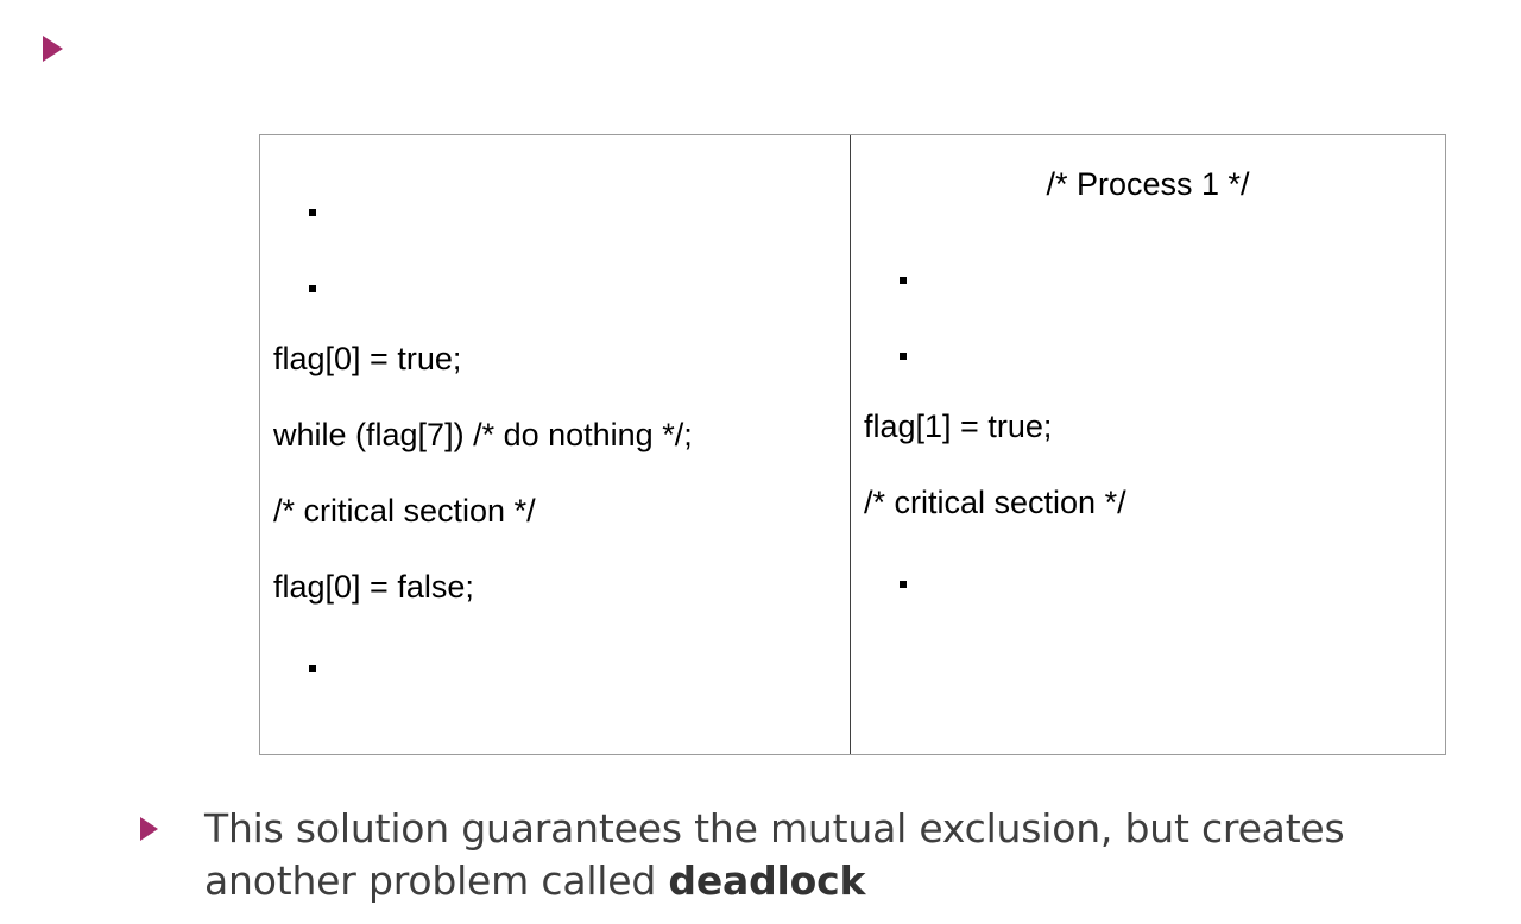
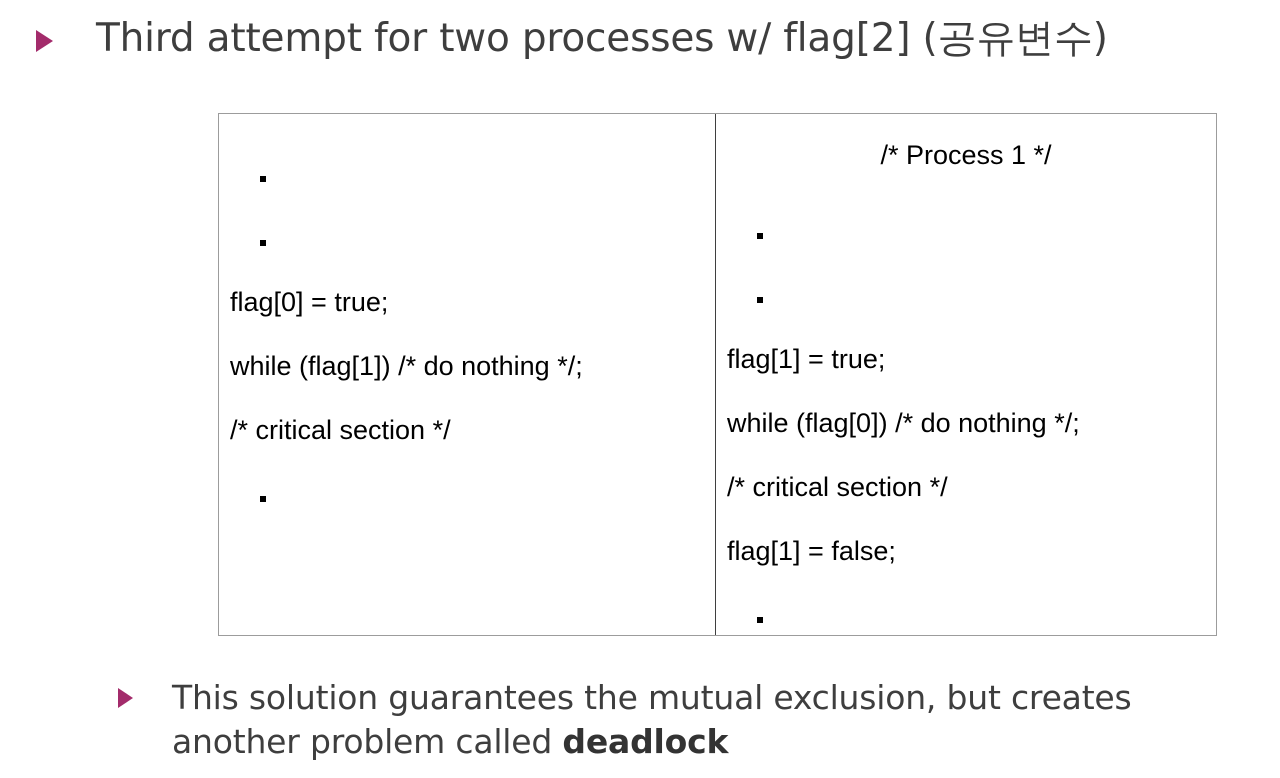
+ Third attempt for two processes w/ flag[2] (공유변수)
  flag[0] = true;
- while (flag[7]) /* do nothing */;
+ while (flag[1]) /* do nothing */;
  /* critical section */
- flag[0] = false;
  /* Process 1 */
  flag[1] = true;
+ while (flag[0]) /* do nothing */;
  /* critical section */
+ flag[1] = false;
  This solution guarantees the mutual exclusion, but creates another problem called deadlock
